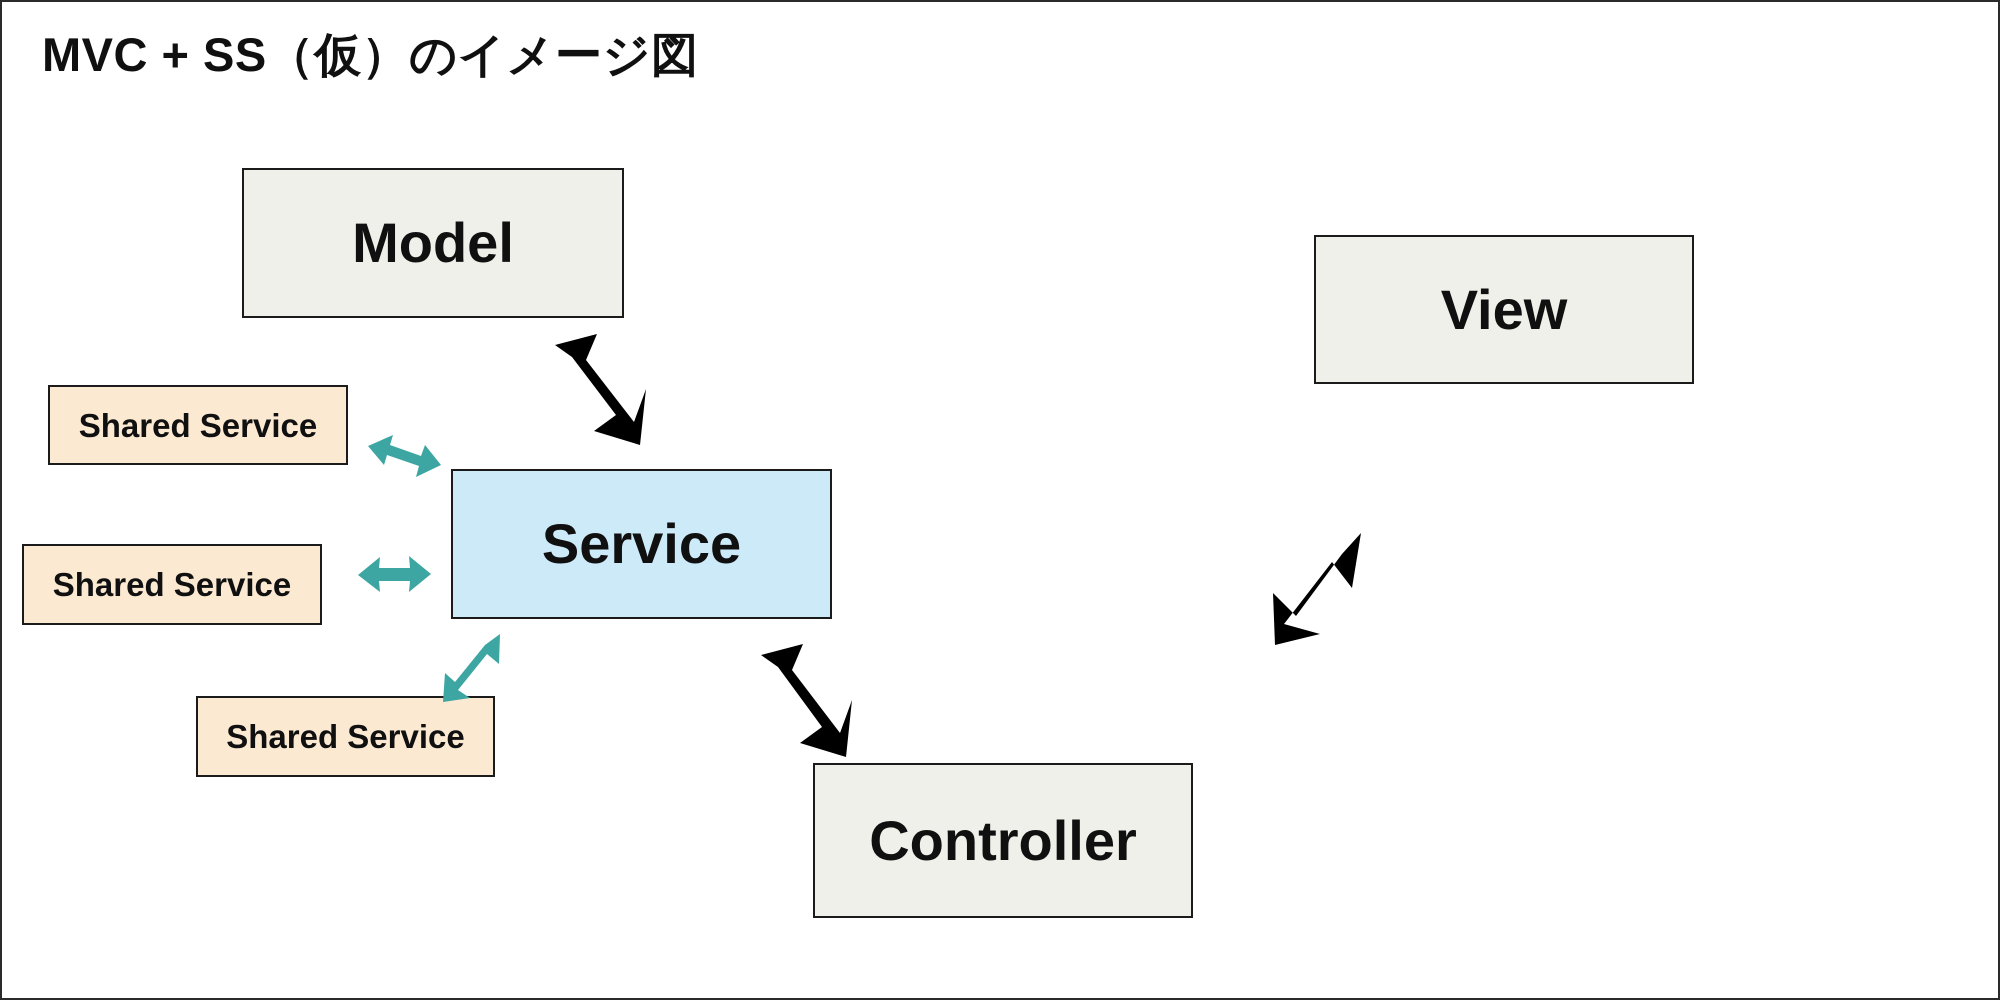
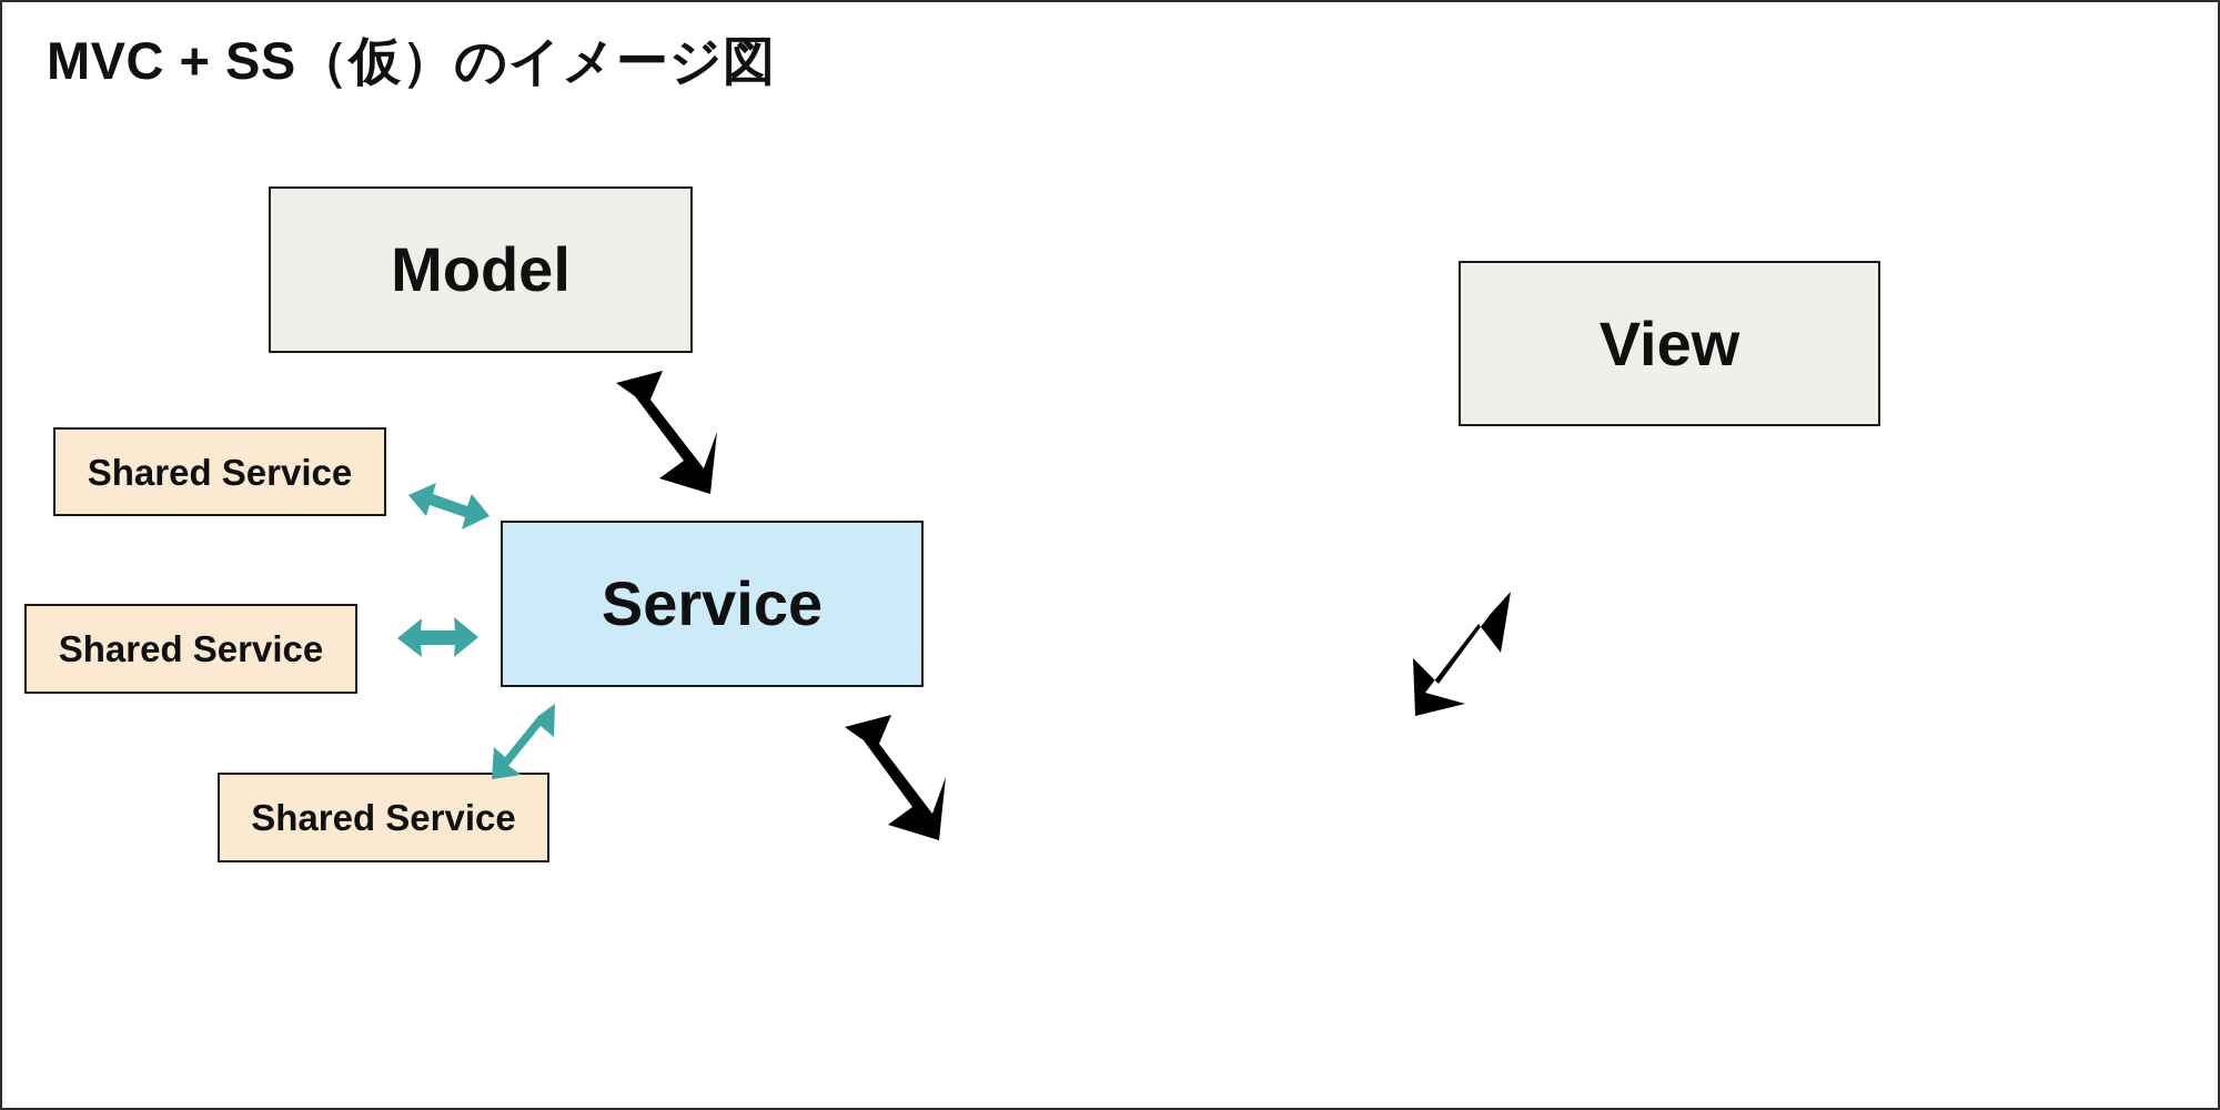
  MVC + SS（仮）のイメージ図
  Model
  View
- Controller
  Service
  Shared Service
  Shared Service
  Shared Service
